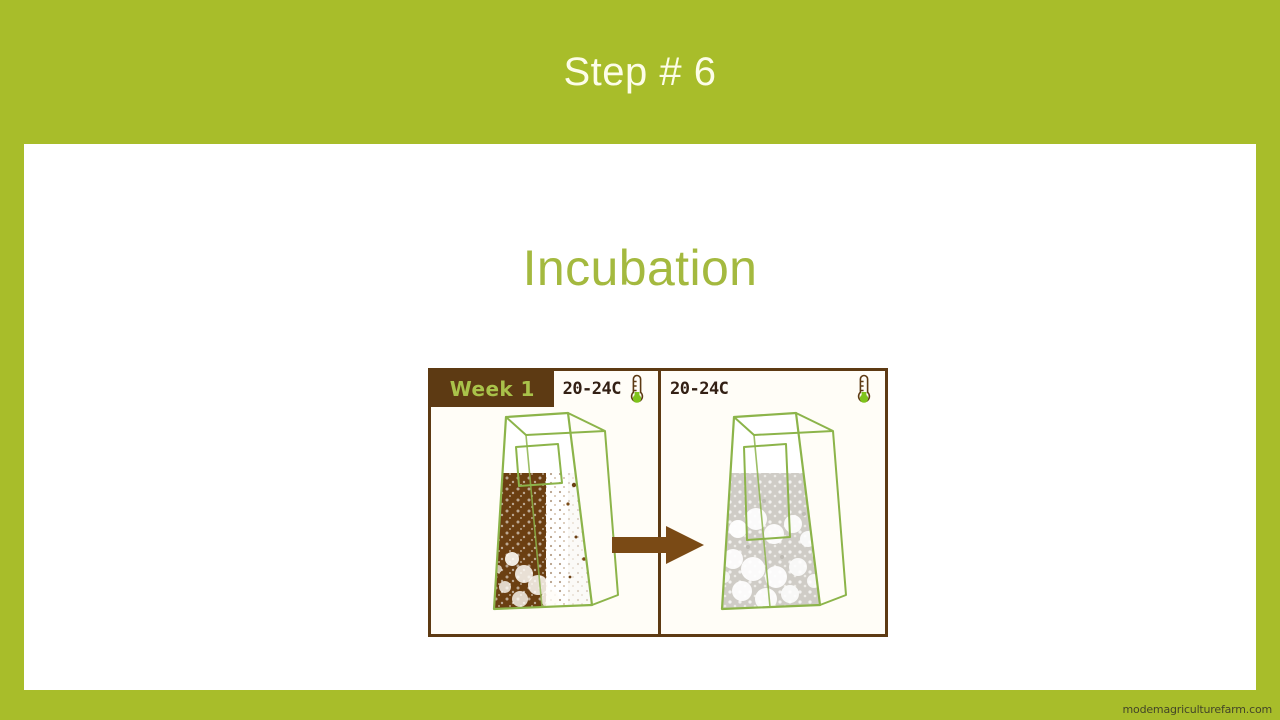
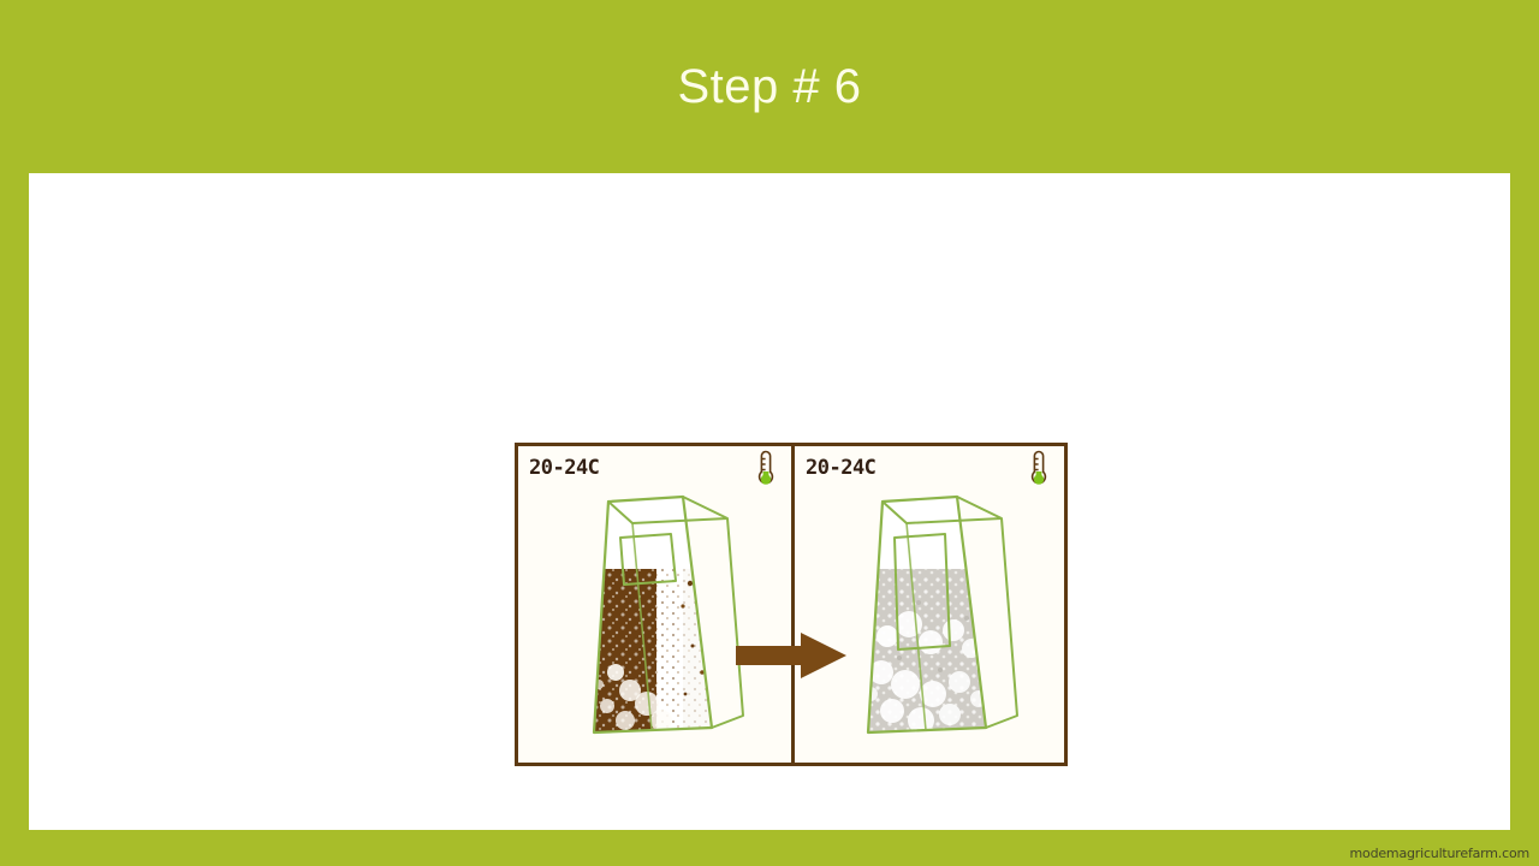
  Step # 6
- Incubation
- Week 1
  20-24C
  20-24C
  modemagriculturefarm.com
